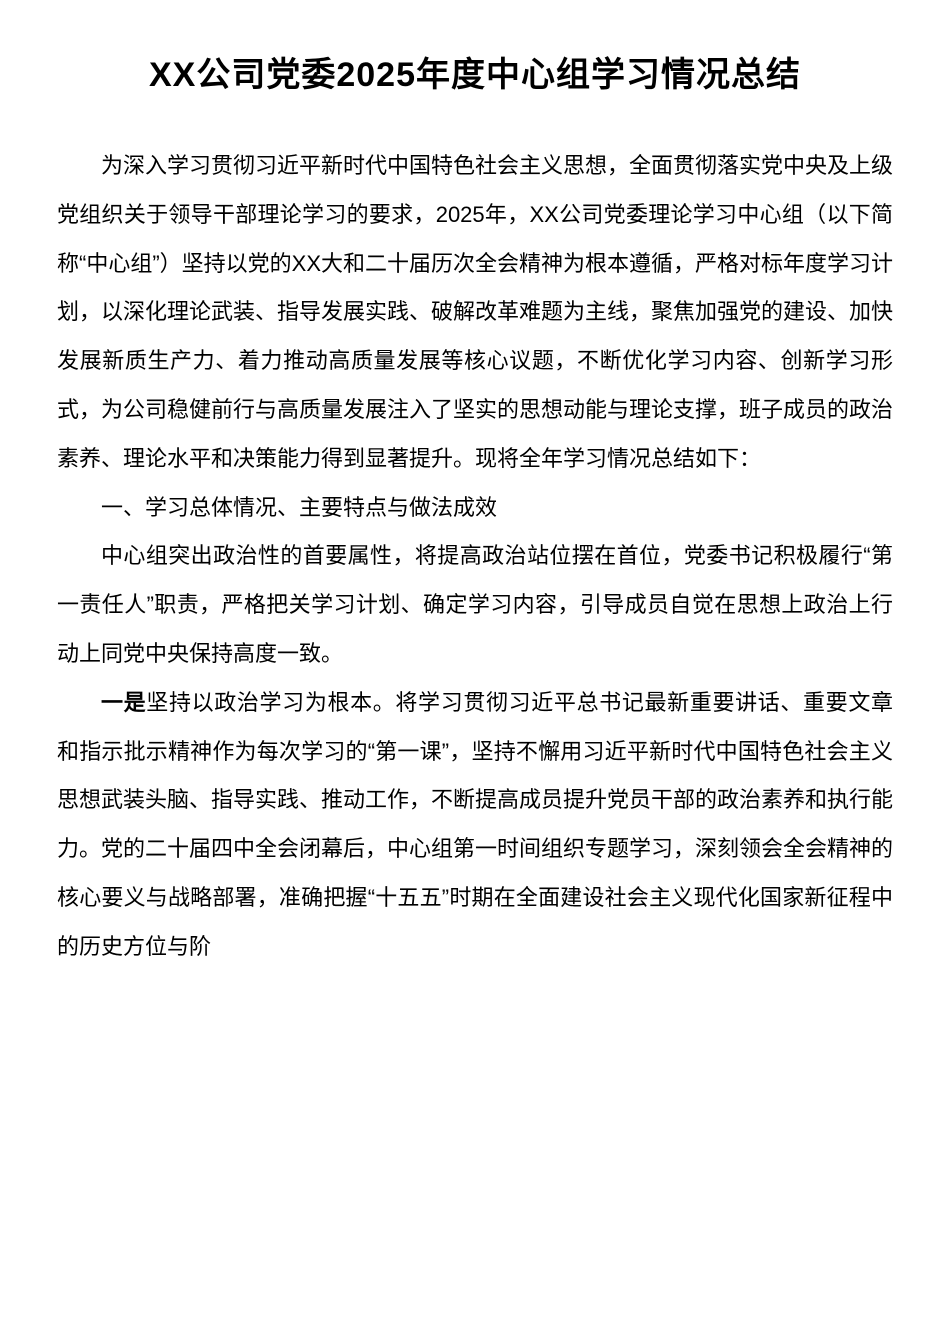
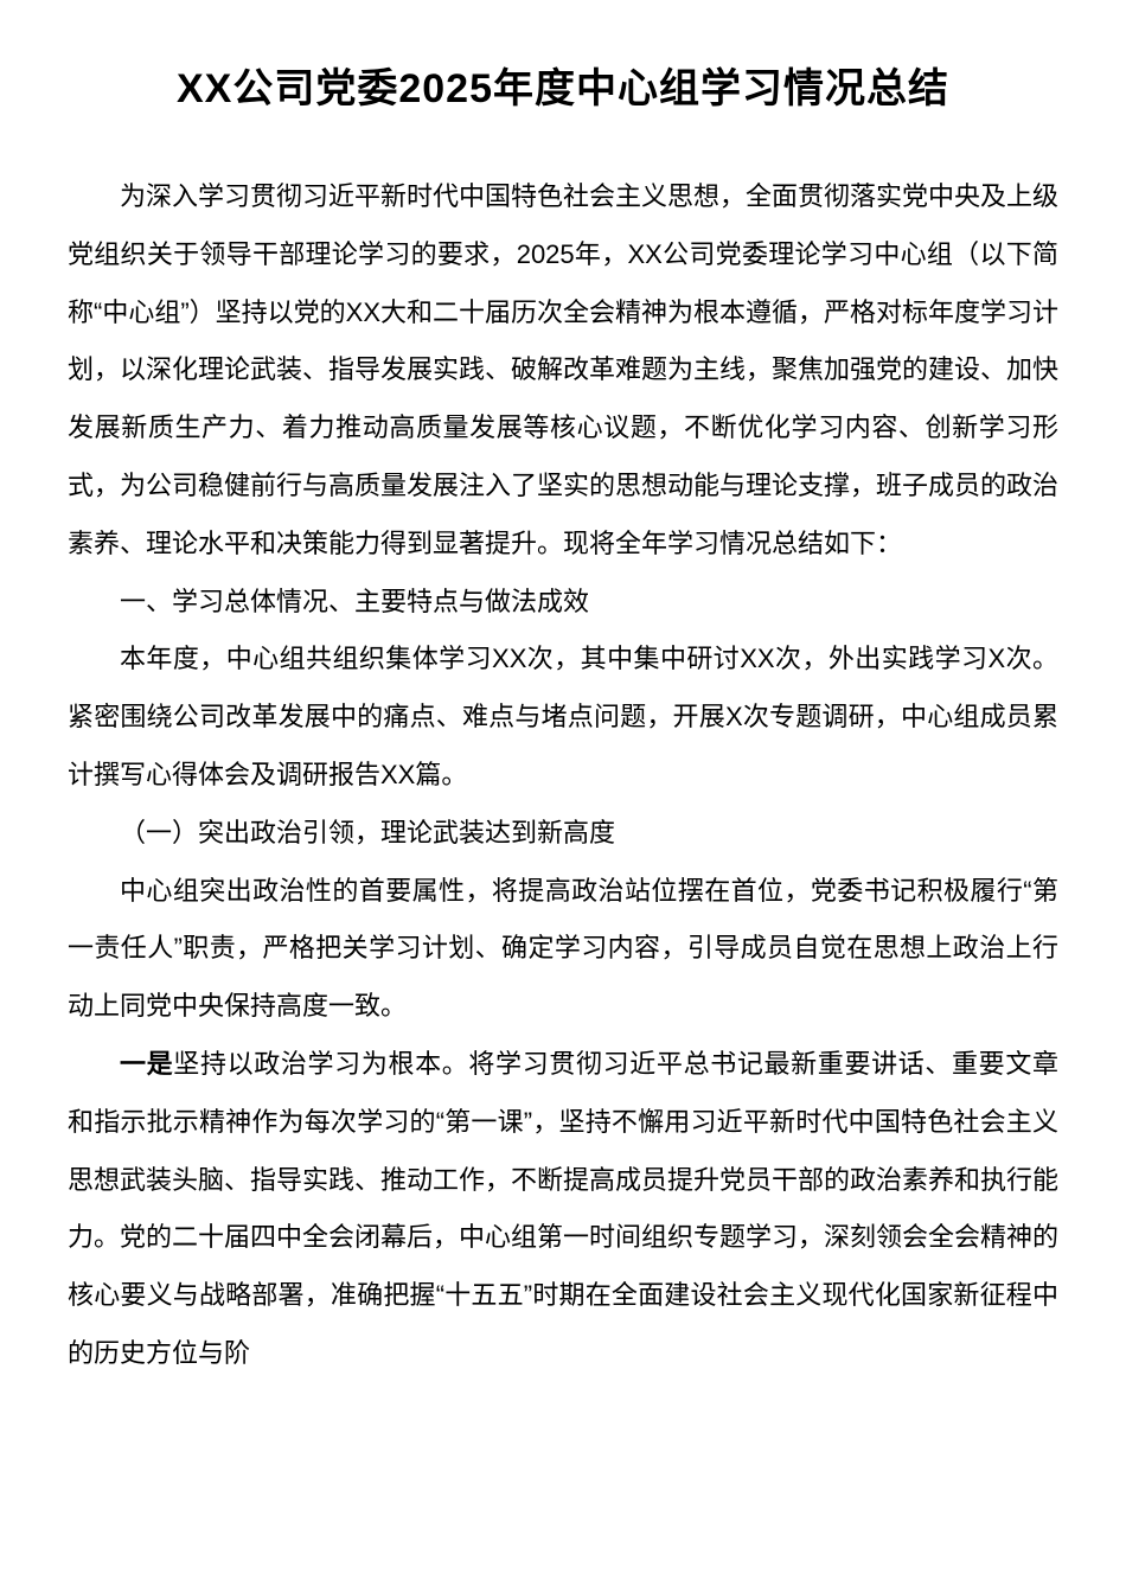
  XX公司党委2025年度中心组学习情况总结
  为深入学习贯彻习近平新时代中国特色社会主义思想，全面贯彻落实党中央及上级党组织关于领导干部理论学习的要求，2025年，XX公司党委理论学习中心组（以下简称“中心组”）坚持以党的XX大和二十届历次全会精神为根本遵循，严格对标年度学习计划，以深化理论武装、指导发展实践、破解改革难题为主线，聚焦加强党的建设、加快发展新质生产力、着力推动高质量发展等核心议题，不断优化学习内容、创新学习形式，为公司稳健前行与高质量发展注入了坚实的思想动能与理论支撑，班子成员的政治素养、理论水平和决策能力得到显著提升。现将全年学习情况总结如下：
  一、学习总体情况、主要特点与做法成效
+ 本年度，中心组共组织集体学习XX次，其中集中研讨XX次，外出实践学习X次。紧密围绕公司改革发展中的痛点、难点与堵点问题，开展X次专题调研，中心组成员累计撰写心得体会及调研报告XX篇。
+ （一）突出政治引领，理论武装达到新高度
  中心组突出政治性的首要属性，将提高政治站位摆在首位，党委书记积极履行“第一责任人”职责，严格把关学习计划、确定学习内容，引导成员自觉在思想上政治上行动上同党中央保持高度一致。
  一是坚持以政治学习为根本。将学习贯彻习近平总书记最新重要讲话、重要文章和指示批示精神作为每次学习的“第一课”，坚持不懈用习近平新时代中国特色社会主义思想武装头脑、指导实践、推动工作，不断提高成员提升党员干部的政治素养和执行能力。党的二十届四中全会闭幕后，中心组第一时间组织专题学习，深刻领会全会精神的核心要义与战略部署，准确把握“十五五”时期在全面建设社会主义现代化国家新征程中的历史方位与阶
